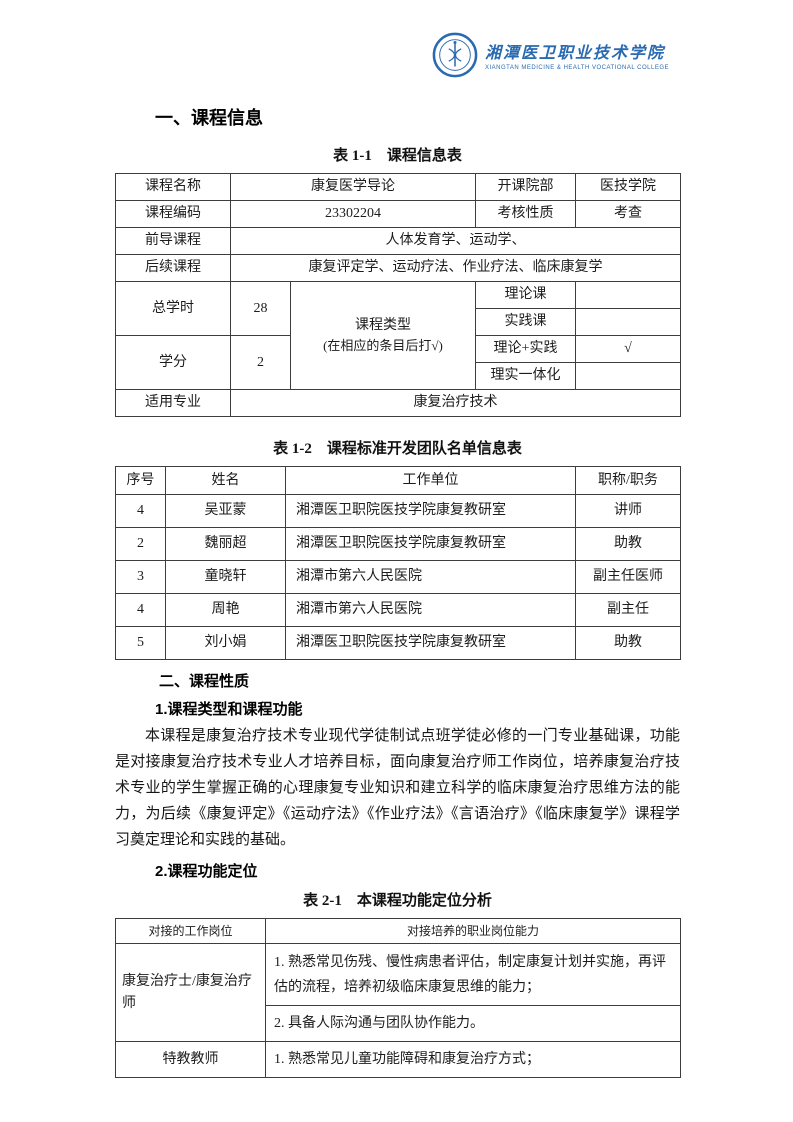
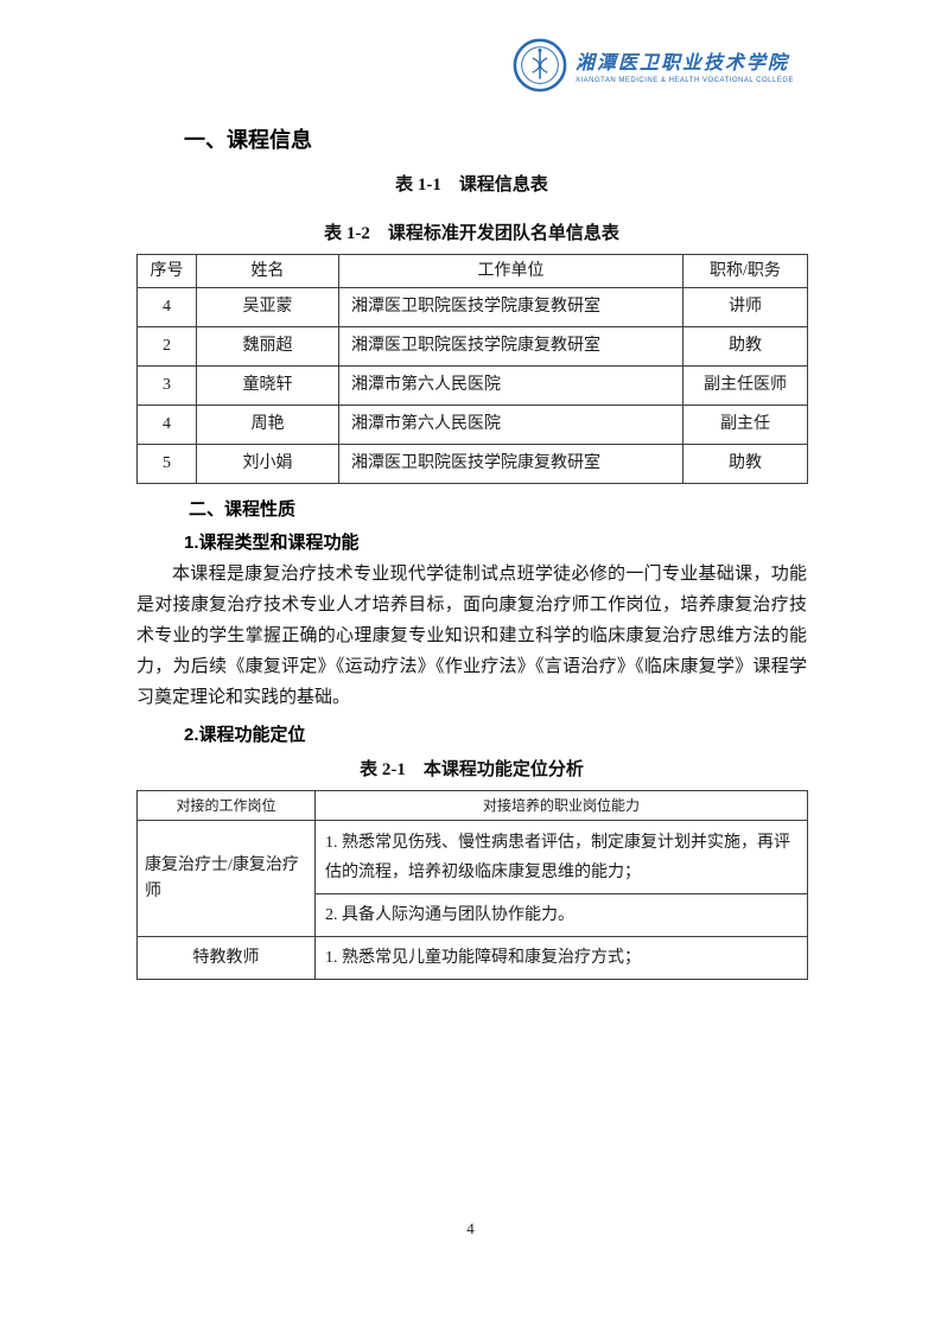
  湘潭医卫职业技术学院
  一、课程信息
  表 1-1 课程信息表
- 课程名称	康复医学导论	开课院部	医技学院
- 课程编码	23302204	考核性质	考查
- 前导课程	人体发育学、运动学、
- 后续课程	康复评定学、运动疗法、作业疗法、临床康复学
- 总学时	28	课程类型 (在相应的条目后打√)	理论课
- 实践课
- 学分	2	理论+实践	√
- 理实一体化
- 适用专业	康复治疗技术
  表 1-2 课程标准开发团队名单信息表
  序号	姓名	工作单位	职称/职务
  4	吴亚蒙	湘潭医卫职院医技学院康复教研室	讲师
  2	魏丽超	湘潭医卫职院医技学院康复教研室	助教
  3	童晓轩	湘潭市第六人民医院	副主任医师
  4	周艳	湘潭市第六人民医院	副主任
  5	刘小娟	湘潭医卫职院医技学院康复教研室	助教
  二、课程性质
  1.课程类型和课程功能
  本课程是康复治疗技术专业现代学徒制试点班学徒必修的一门专业基础课，功能是对接康复治疗技术专业人才培养目标，面向康复治疗师工作岗位，培养康复治疗技术专业的学生掌握正确的心理康复专业知识和建立科学的临床康复治疗思维方法的能力，为后续《康复评定》《运动疗法》《作业疗法》《言语治疗》《临床康复学》课程学习奠定理论和实践的基础。
  2.课程功能定位
  表 2-1 本课程功能定位分析
  对接的工作岗位	对接培养的职业岗位能力
  康复治疗士/康复治疗师	1. 熟悉常见伤残、慢性病患者评估，制定康复计划并实施，再评估的流程，培养初级临床康复思维的能力；
  2. 具备人际沟通与团队协作能力。
  特教教师	1. 熟悉常见儿童功能障碍和康复治疗方式；
+ 4
